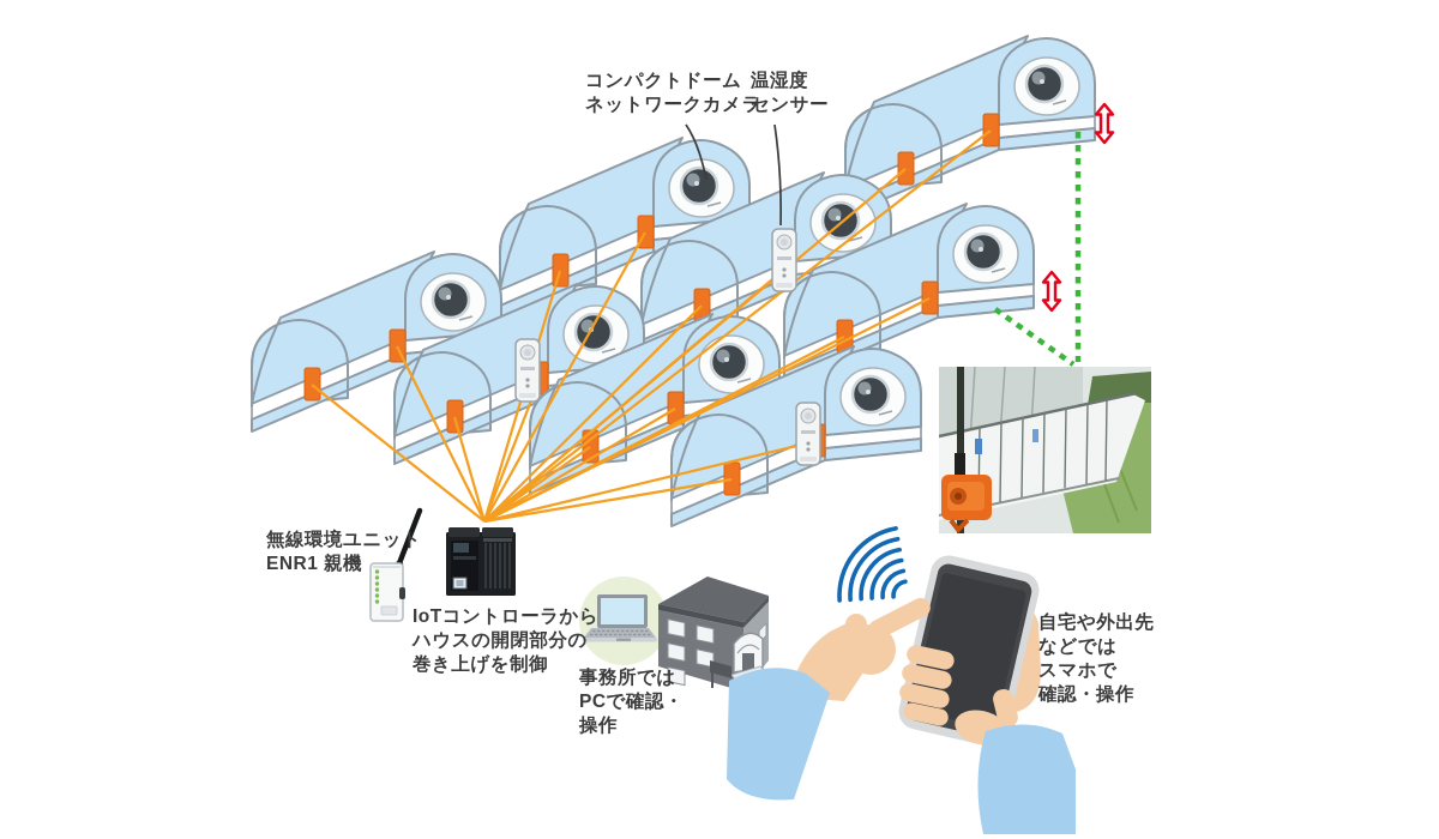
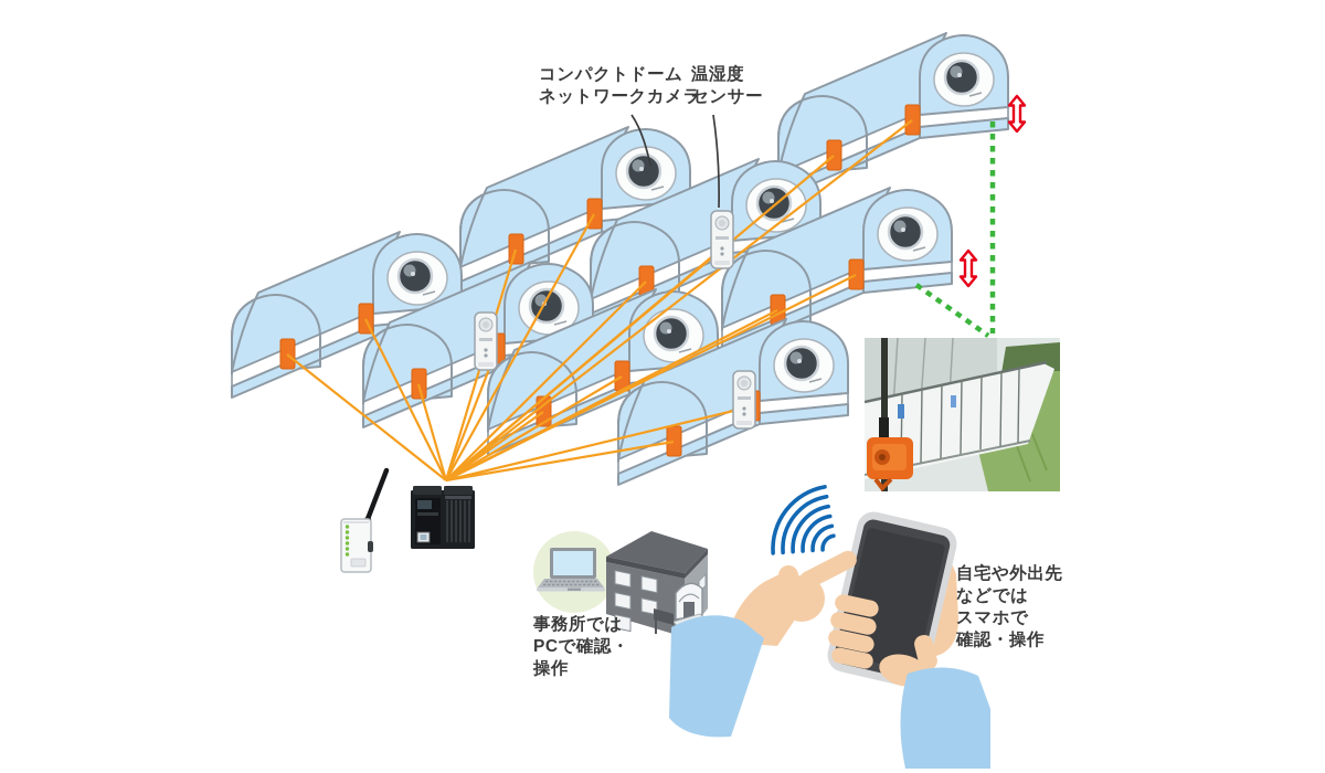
  コンパクトドーム
  ネットワークカメラ
  温湿度
  センサー
- 無線環境ユニット
- ENR1 親機
- IoTコントローラから
- ハウスの開閉部分の
- 巻き上げを制御
  事務所では
  PCで確認・
  操作
  自宅や外出先
  などでは
  スマホで
  確認・操作
